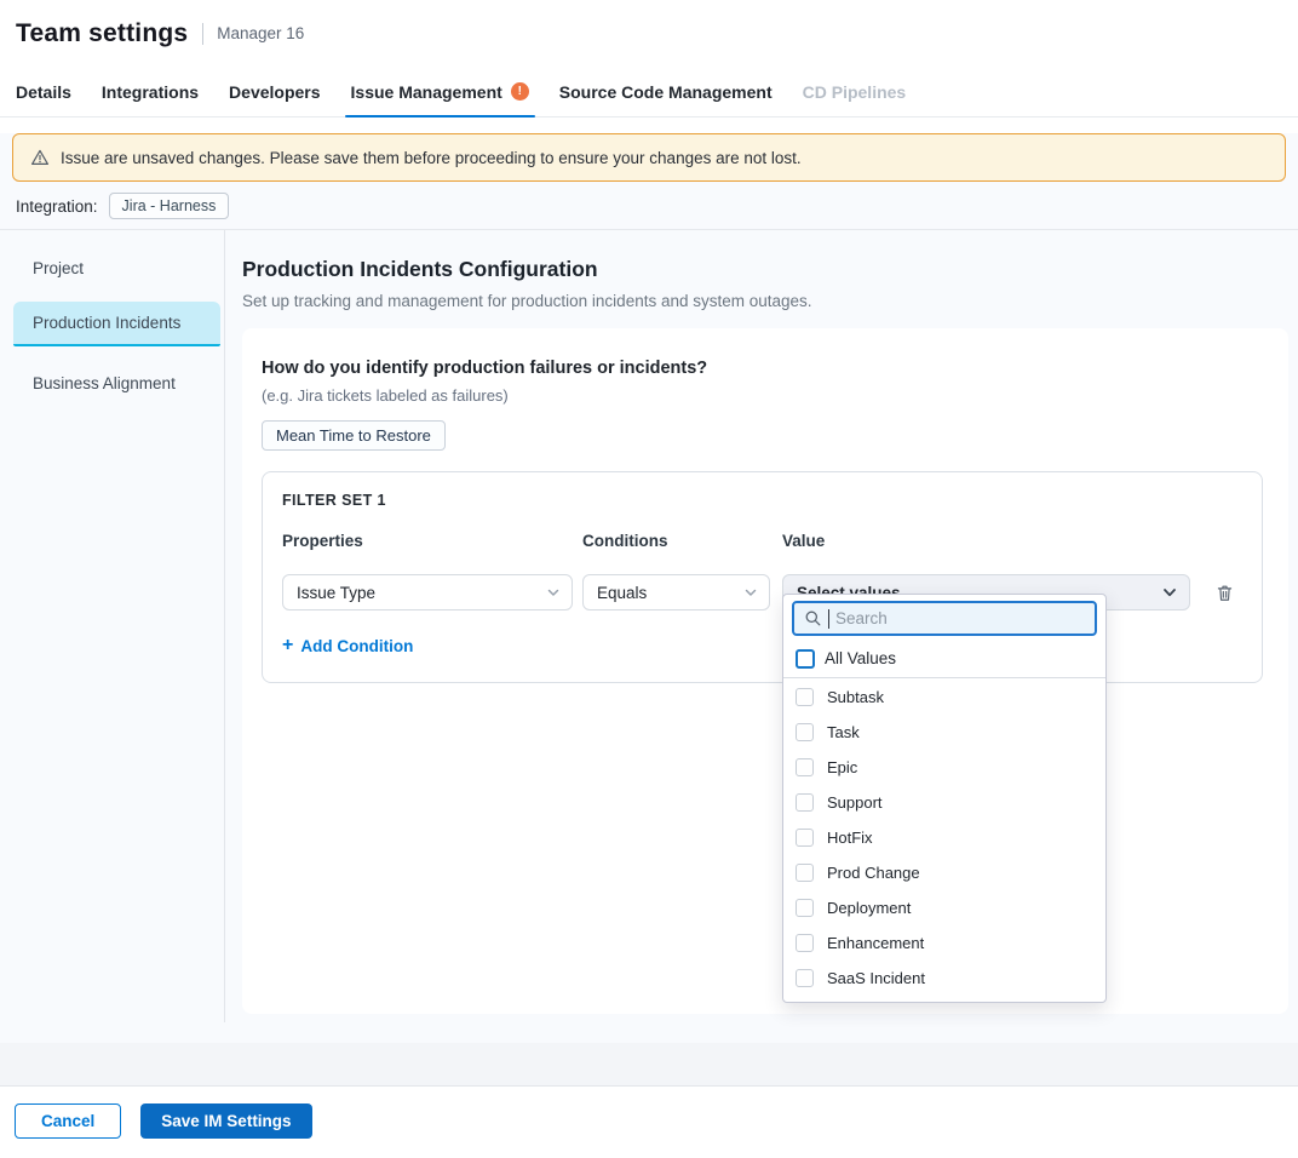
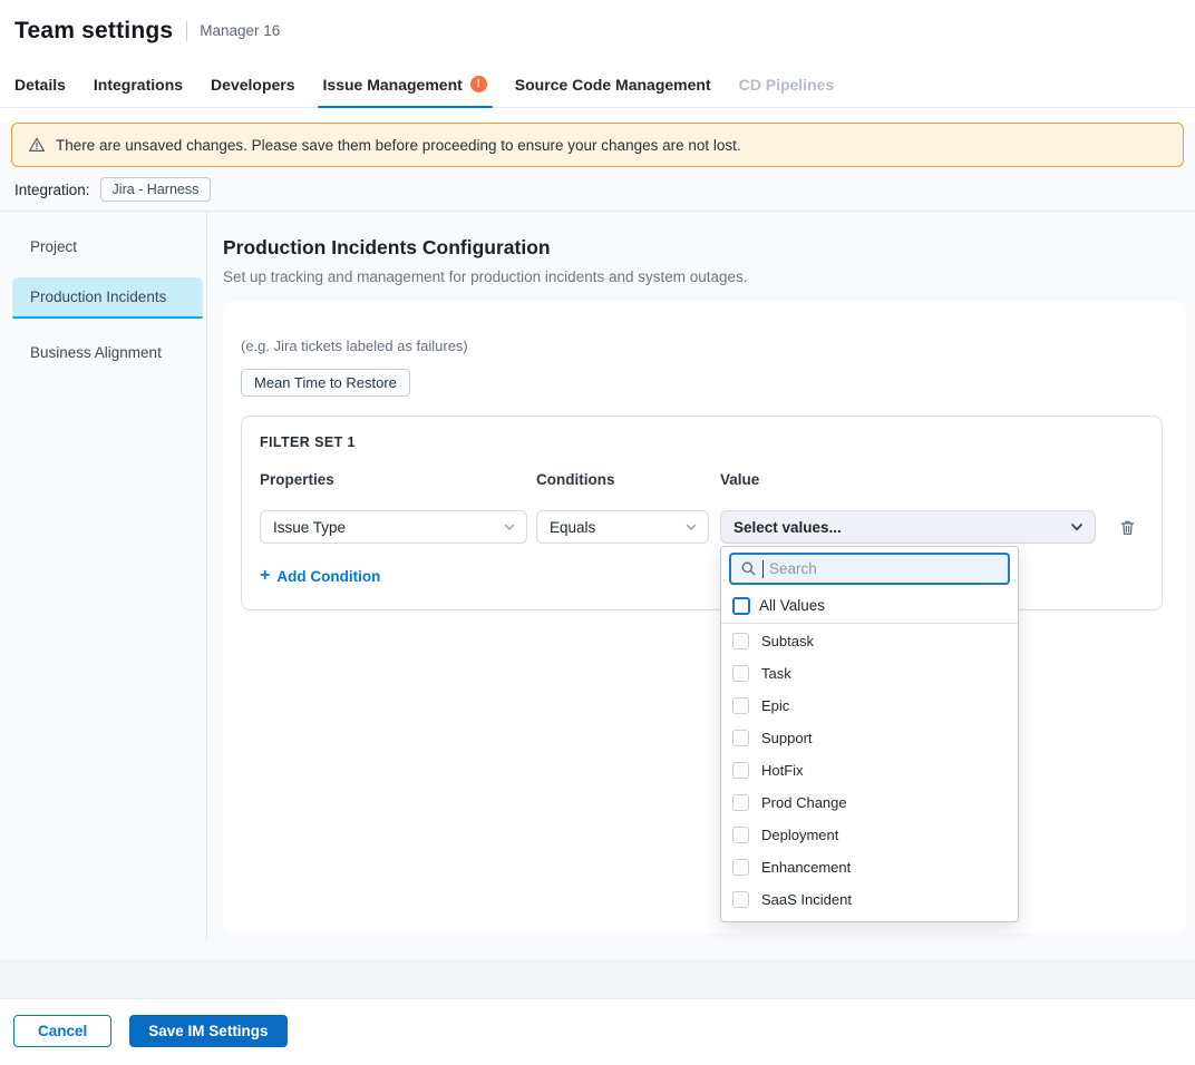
  Team settings
  Manager 16
  Details
  Integrations
  Developers
  Issue Management
  !
  Source Code Management
  CD Pipelines
- Issue are unsaved changes. Please save them before proceeding to ensure your changes are not lost.
+ There are unsaved changes. Please save them before proceeding to ensure your changes are not lost.
  Integration:
  Jira - Harness
  Project
  Production Incidents
  Business Alignment
  Production Incidents Configuration
  Set up tracking and management for production incidents and system outages.
- How do you identify production failures or incidents?
  (e.g. Jira tickets labeled as failures)
  Mean Time to Restore
  FILTER SET 1
  Properties
  Conditions
  Value
  Issue Type
  Equals
  Select values...
  +
  Add Condition
  Search
  All Values
  Subtask
  Task
  Epic
  Support
  HotFix
  Prod Change
  Deployment
  Enhancement
  SaaS Incident
  Cancel
  Save IM Settings
